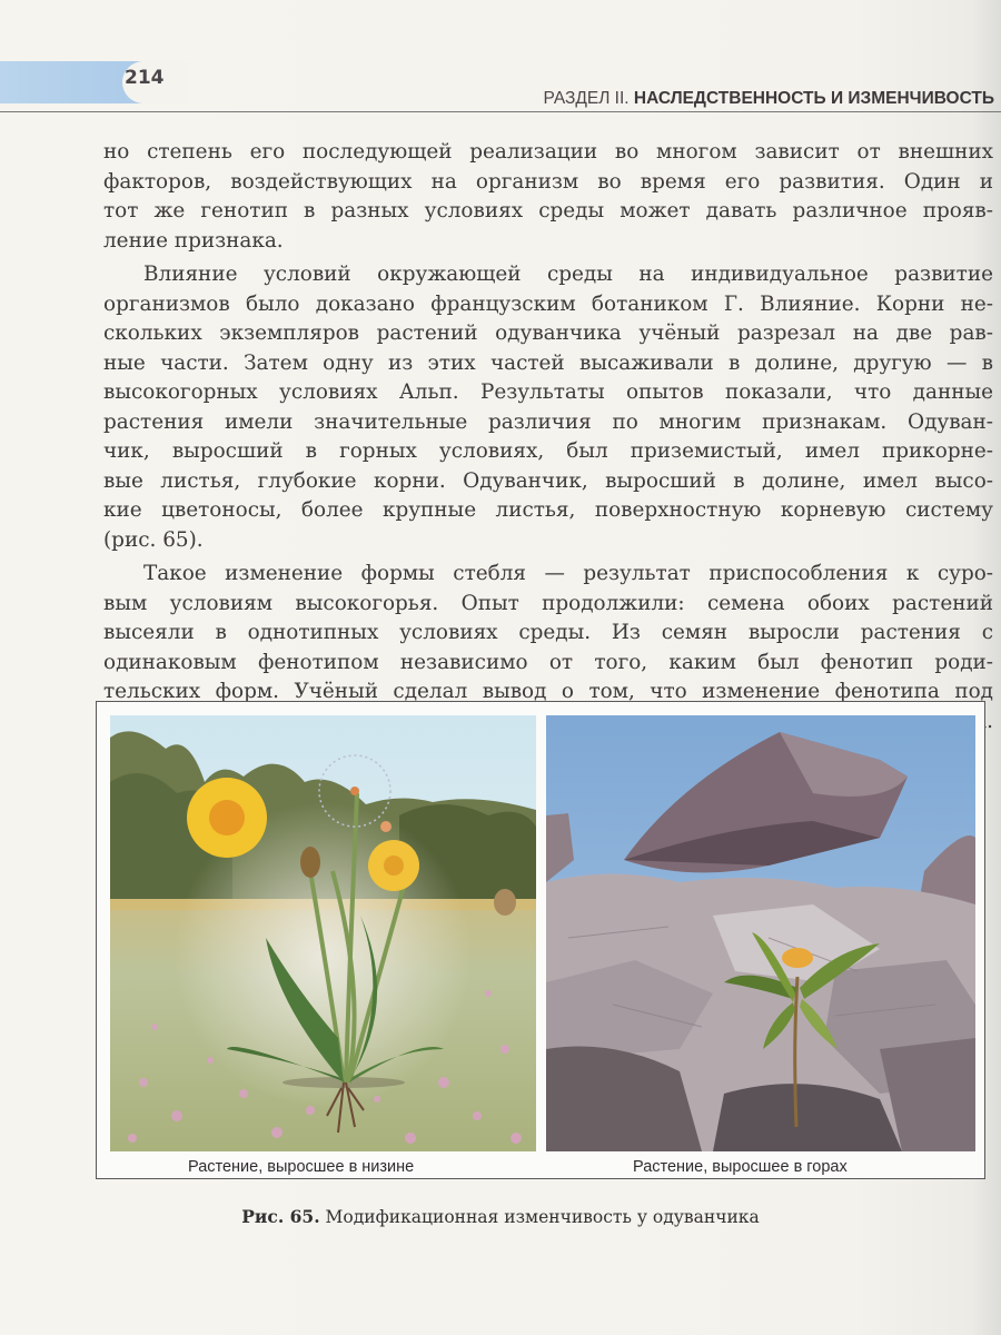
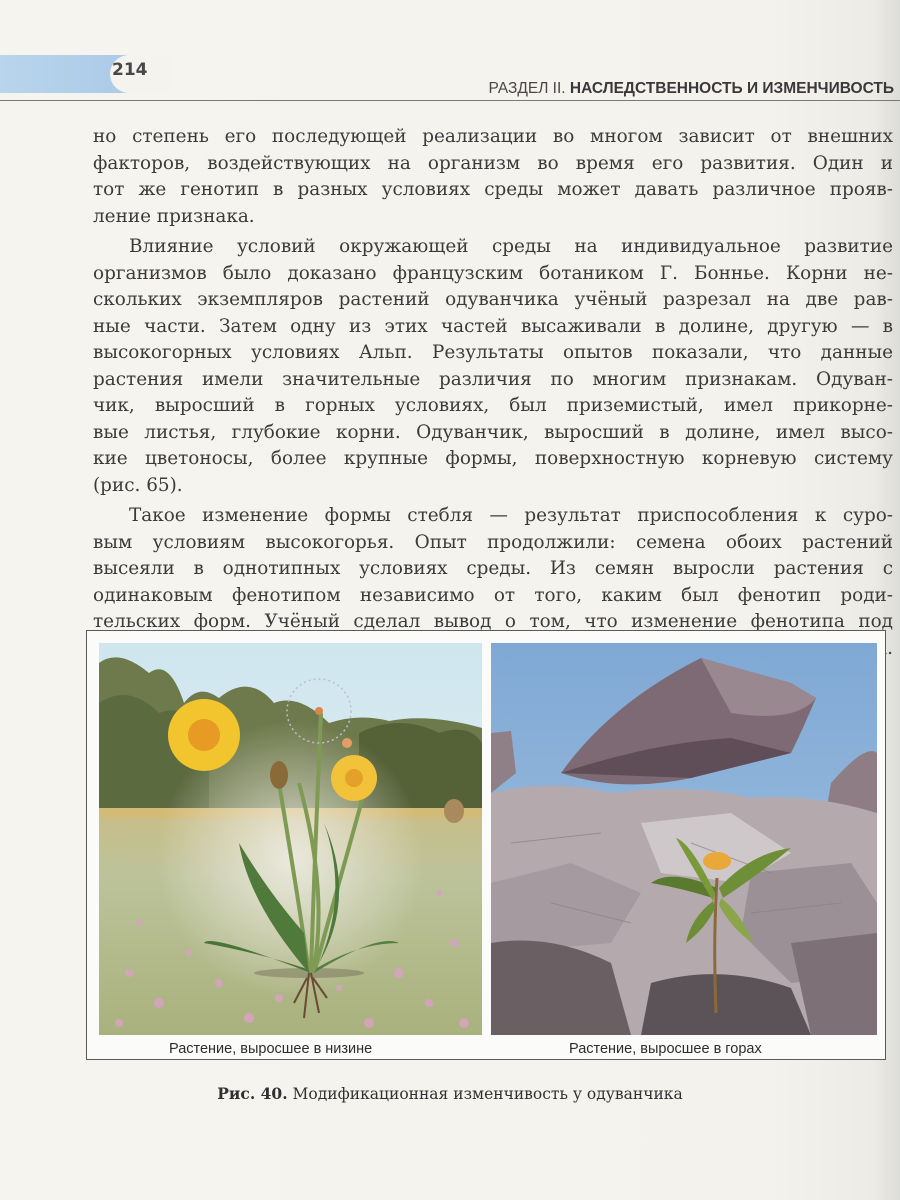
  214
  РАЗДЕЛ II. НАСЛЕДСТВЕННОСТЬ И ИЗМЕНЧИВОСТЬ
  но степень его последующей реализации во многом зависит от внешних
  факторов, воздействующих на организм во время его развития. Один и
  тот же генотип в разных условиях среды может давать различное прояв-
  ление признака.
  Влияние условий окружающей среды на индивидуальное развитие
- организмов было доказано французским ботаником Г. Влияние. Корни не-
+ организмов было доказано французским ботаником Г. Бонньe. Корни не-
  скольких экземпляров растений одуванчика учёный разрезал на две рав-
  ные части. Затем одну из этих частей высаживали в долине, другую — в
  высокогорных условиях Альп. Результаты опытов показали, что данные
  растения имели значительные различия по многим признакам. Одуван-
  чик, выросший в горных условиях, был приземистый, имел прикорне-
  вые листья, глубокие корни. Одуванчик, выросший в долине, имел высо-
- кие цветоносы, более крупные листья, поверхностную корневую систему
+ кие цветоносы, более крупные формы, поверхностную корневую систему
  (рис. 65).
  Такое изменение формы стебля — результат приспособления к суро-
  вым условиям высокогорья. Опыт продолжили: семена обоих растений
  высеяли в однотипных условиях среды. Из семян выросли растения с
  одинаковым фенотипом независимо от того, каким был фенотип роди-
  тельских форм. Учёный сделал вывод о том, что изменение фенотипа под
  Растение, выросшее в низине
  Растение, выросшее в горах
- Рис. 65. Модификационная изменчивость у одуванчика
+ Рис. 40. Модификационная изменчивость у одуванчика
